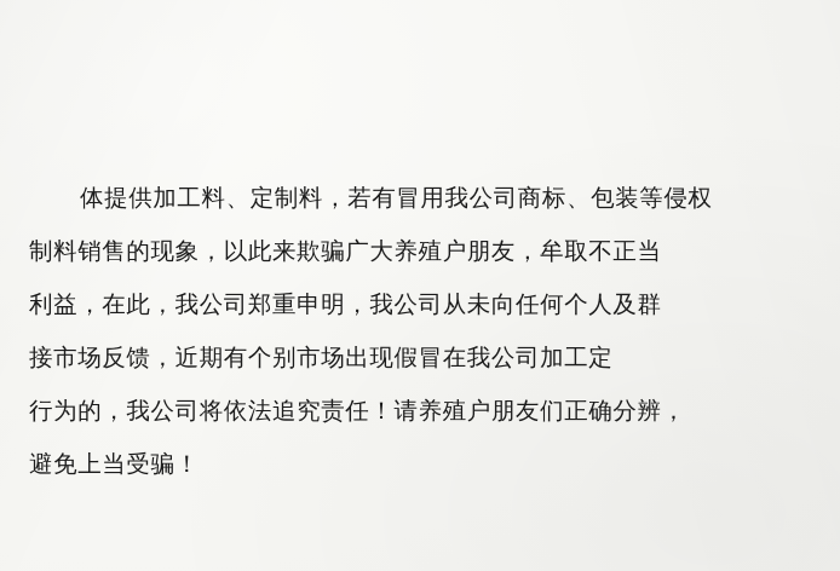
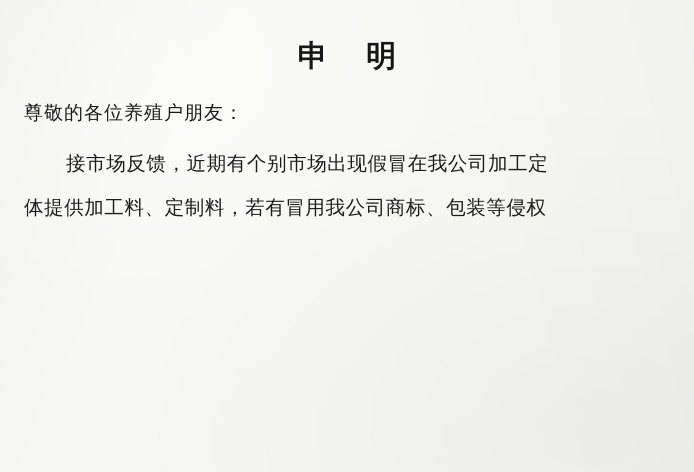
+ 申 明
+ 尊敬的各位养殖户朋友：
- 体提供加工料、定制料，若有冒用我公司商标、包装等侵权
+ 接市场反馈，近期有个别市场出现假冒在我公司加工定
- 制料销售的现象，以此来欺骗广大养殖户朋友，牟取不正当
- 利益，在此，我公司郑重申明，我公司从未向任何个人及群
- 接市场反馈，近期有个别市场出现假冒在我公司加工定
+ 体提供加工料、定制料，若有冒用我公司商标、包装等侵权
- 行为的，我公司将依法追究责任！请养殖户朋友们正确分辨，
- 避免上当受骗！
